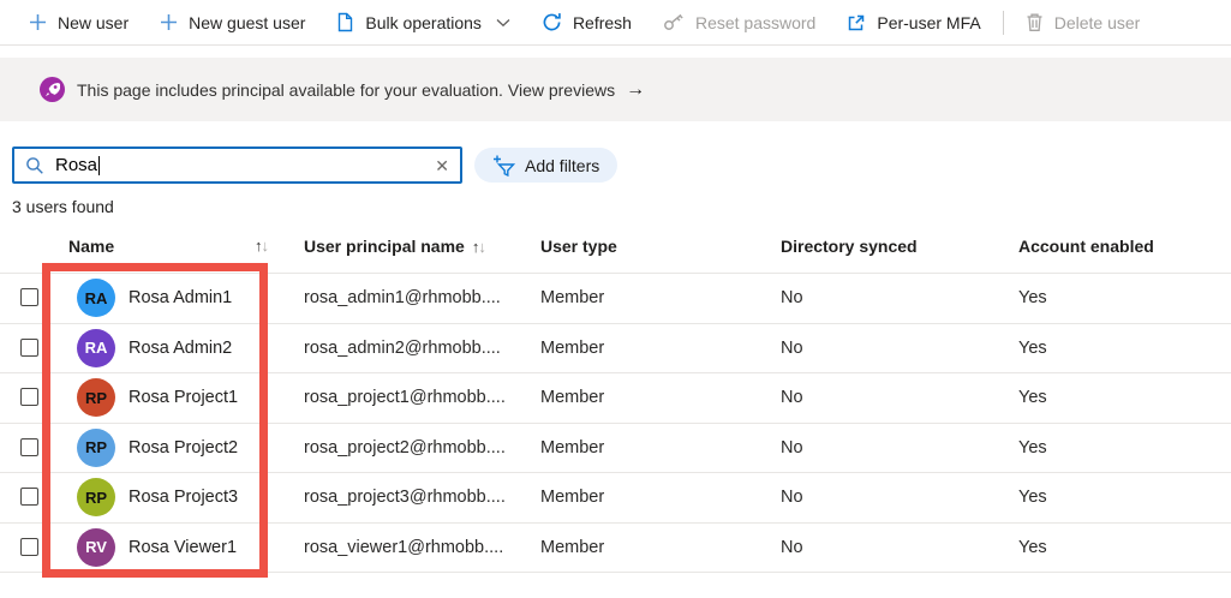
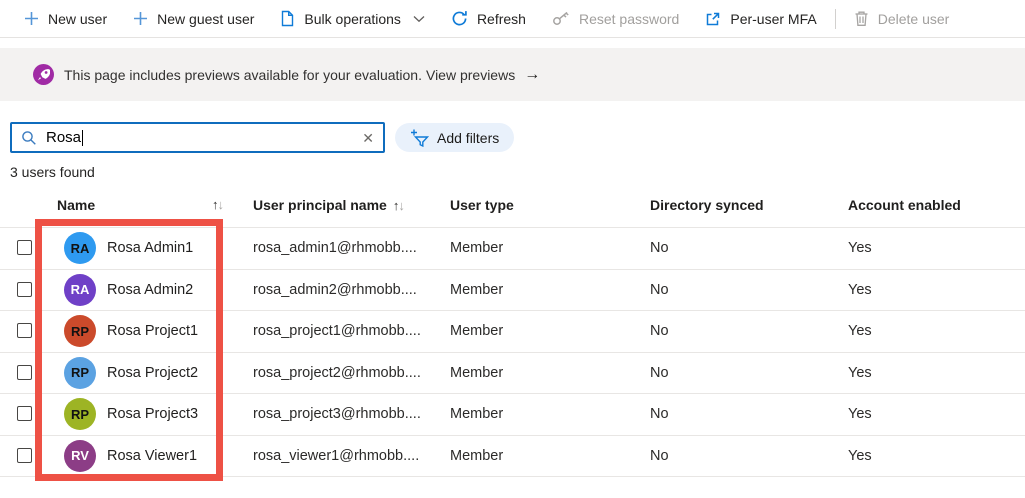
  New user
  New guest user
  Bulk operations
  Refresh
  Reset password
  Per-user MFA
  Delete user
- This page includes principal available for your evaluation.
+ This page includes previews available for your evaluation.
  View previews
  →
  Rosa
  ✕
  Add filters
  3 users found
  Name
  ↑↓
  User principal name ↑↓
  User type
  Directory synced
  Account enabled
  RA
  Rosa Admin1
  rosa_admin1@rhmobb....
  Member
  No
  Yes
  RA
  Rosa Admin2
  rosa_admin2@rhmobb....
  Member
  No
  Yes
  RP
  Rosa Project1
  rosa_project1@rhmobb....
  Member
  No
  Yes
  RP
  Rosa Project2
  rosa_project2@rhmobb....
  Member
  No
  Yes
  RP
  Rosa Project3
  rosa_project3@rhmobb....
  Member
  No
  Yes
  RV
  Rosa Viewer1
  rosa_viewer1@rhmobb....
  Member
  No
  Yes
